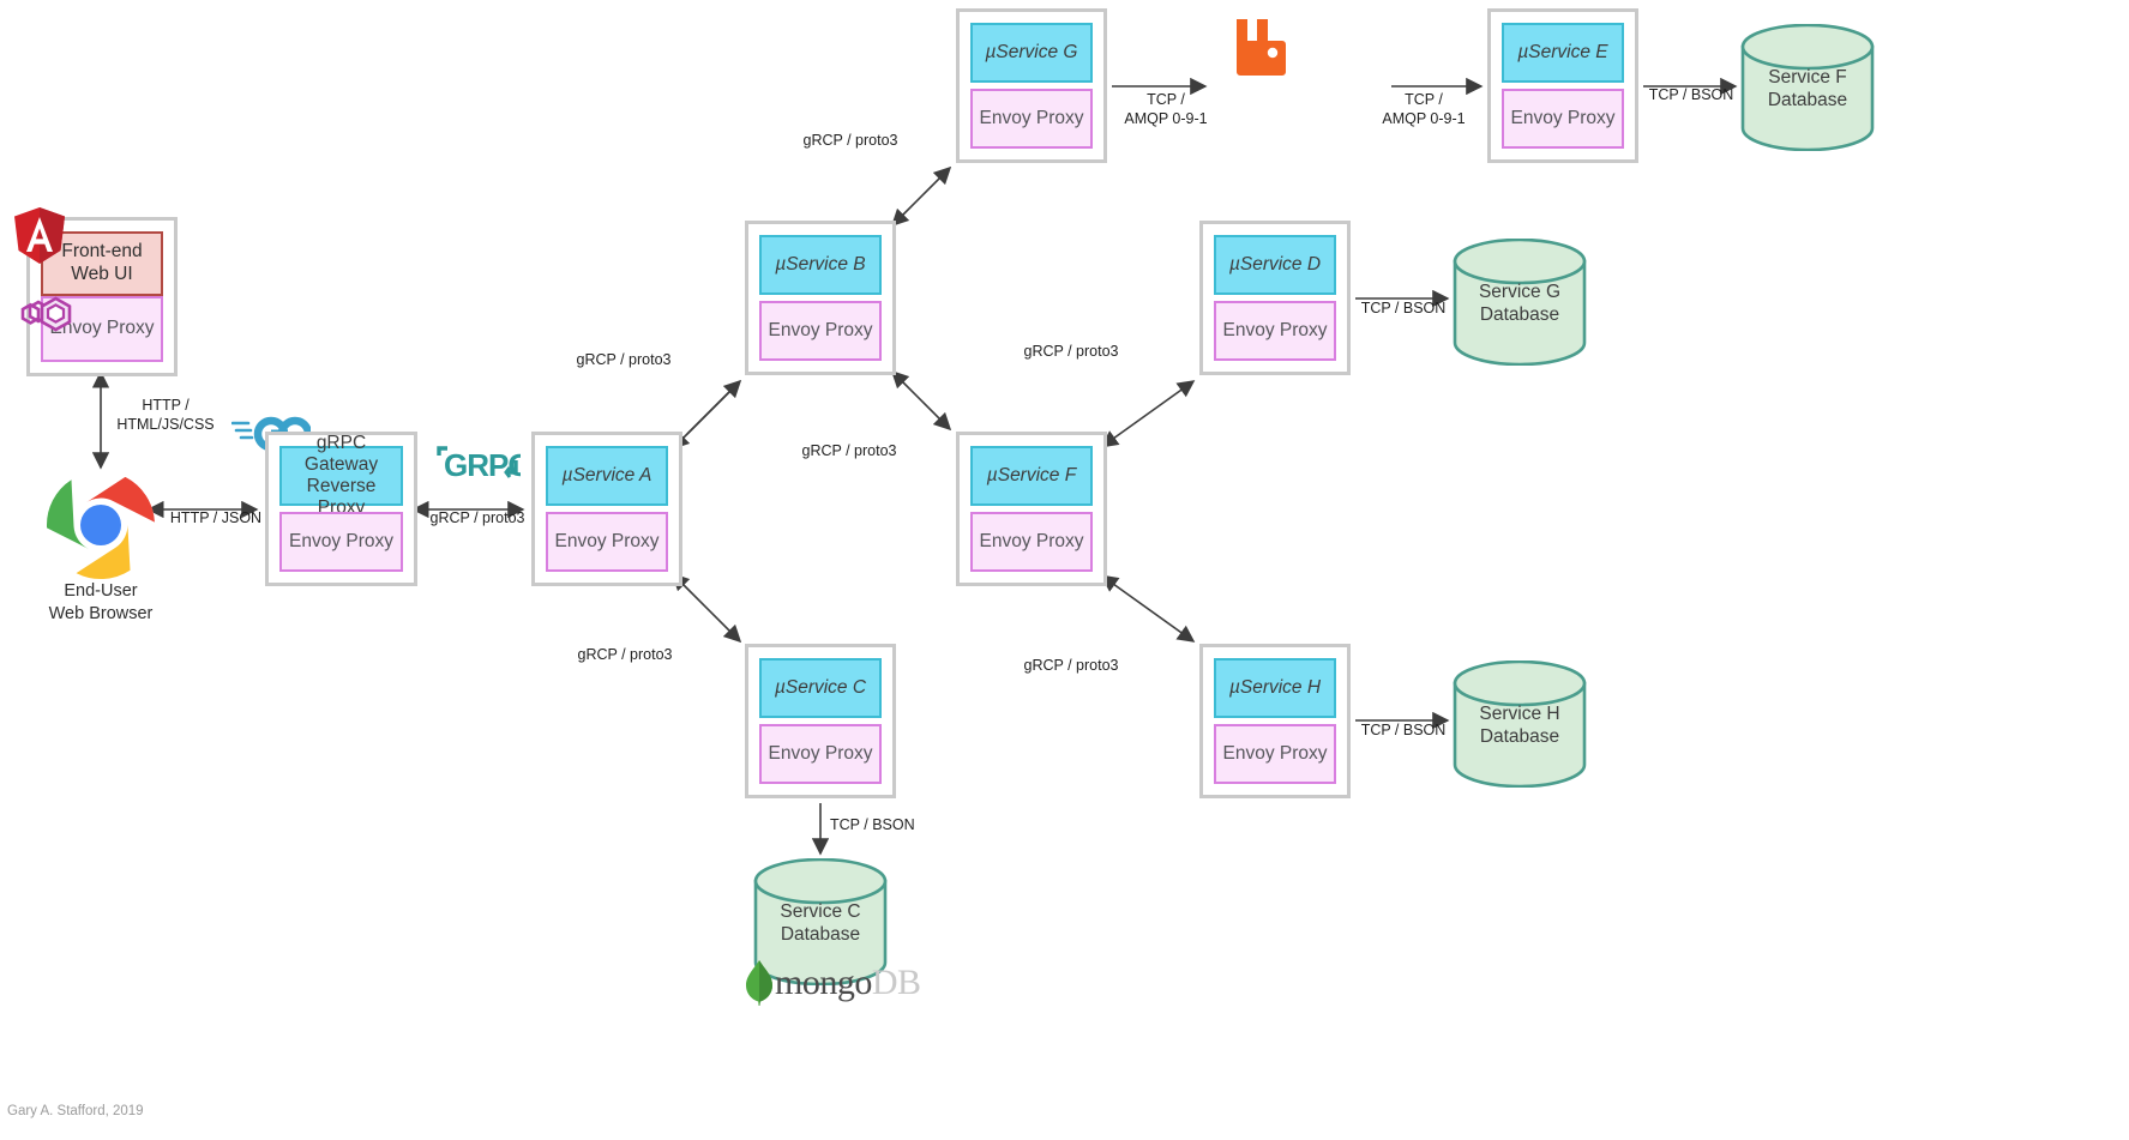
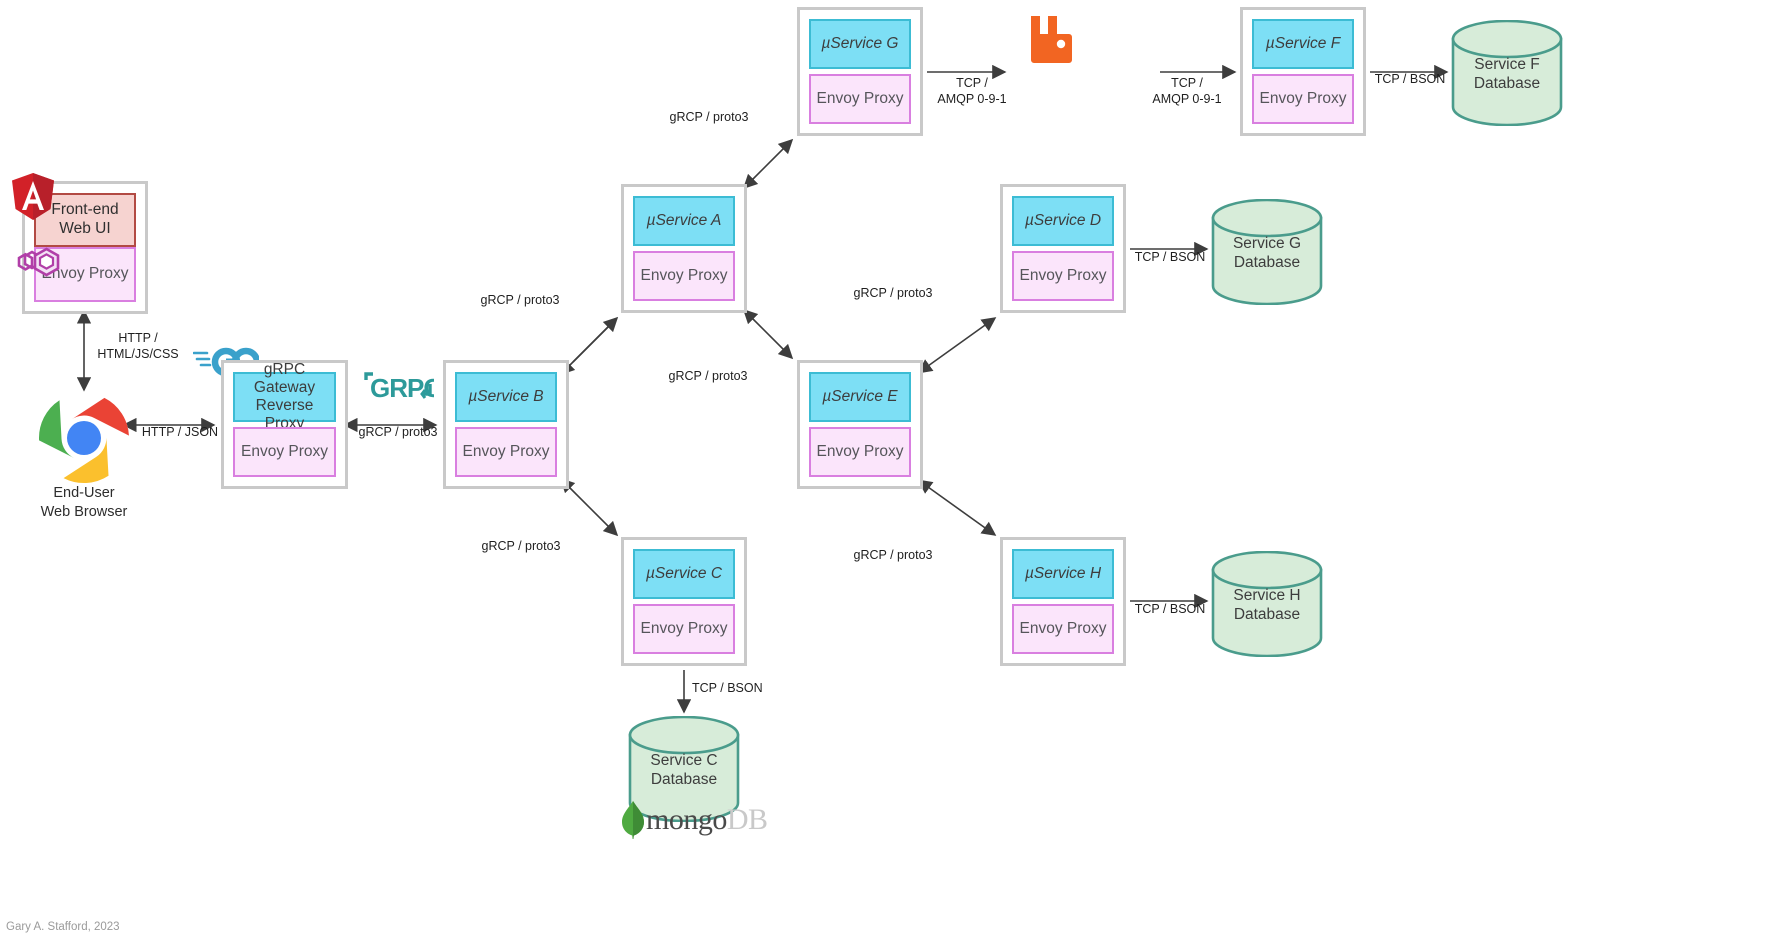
  Front-end
  Web UI
  nvoy Proxy
  End-User
  Web Browser
  GRPC
  gRPC Gateway
  Reverse Proxy
  Envoy Proxy
- µService A
+ µService B
  Envoy Proxy
- µService B
+ µService A
  Envoy Proxy
  µService C
  Envoy Proxy
  µService G
  Envoy Proxy
- µService F
+ µService E
  Envoy Proxy
- µService E
+ µService F
  Envoy Proxy
  µService D
  Envoy Proxy
  µService H
  Envoy Proxy
  Service F
  Database
  Service G
  Database
  Service C
  Database
  Service H
  Database
  mongoDB
  HTTP /
  HTML/JS/CSS
  HTTP / JSON
  gRCP / proto3
  gRCP / proto3
  gRCP / proto3
  gRCP / proto3
  gRCP / proto3
  gRCP / proto3
  gRCP / proto3
  TCP /
  AMQP 0-9-1
  TCP /
  AMQP 0-9-1
  TCP / BSON
  TCP / BSON
  TCP / BSON
  TCP / BSON
- Gary A. Stafford, 2019
+ Gary A. Stafford, 2023
